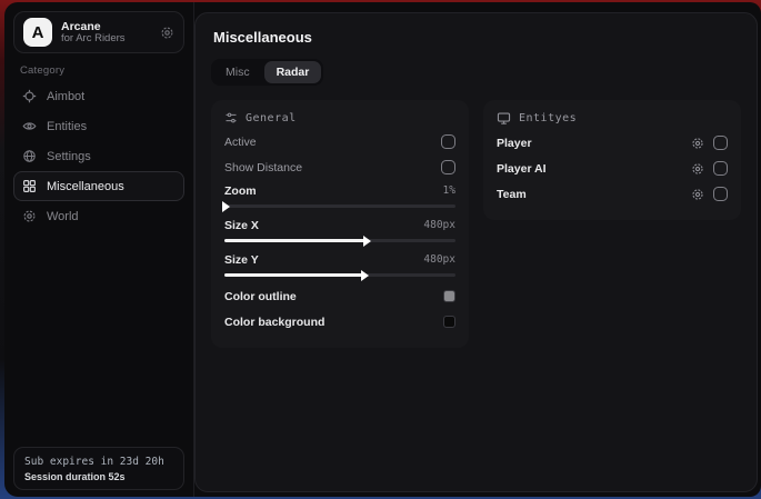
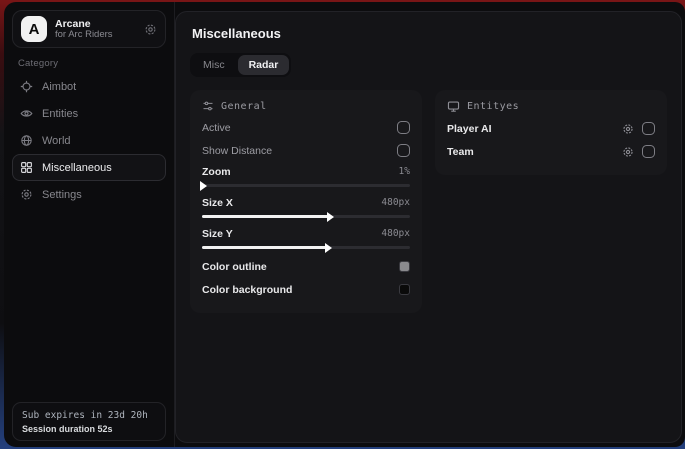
  A
  Arcane
  for Arc Riders
  Category
  Aimbot
  Entities
- Settings
+ World
  Miscellaneous
- World
+ Settings
  Sub expires in 23d 20h
  Session duration 52s
  Miscellaneous
  Misc
  Radar
  General
  Active
  Show Distance
  Zoom
  1%
  Size X
  480px
  Size Y
  480px
  Color outline
  Color background
  Entityes
- Player
  Player AI
  Team
